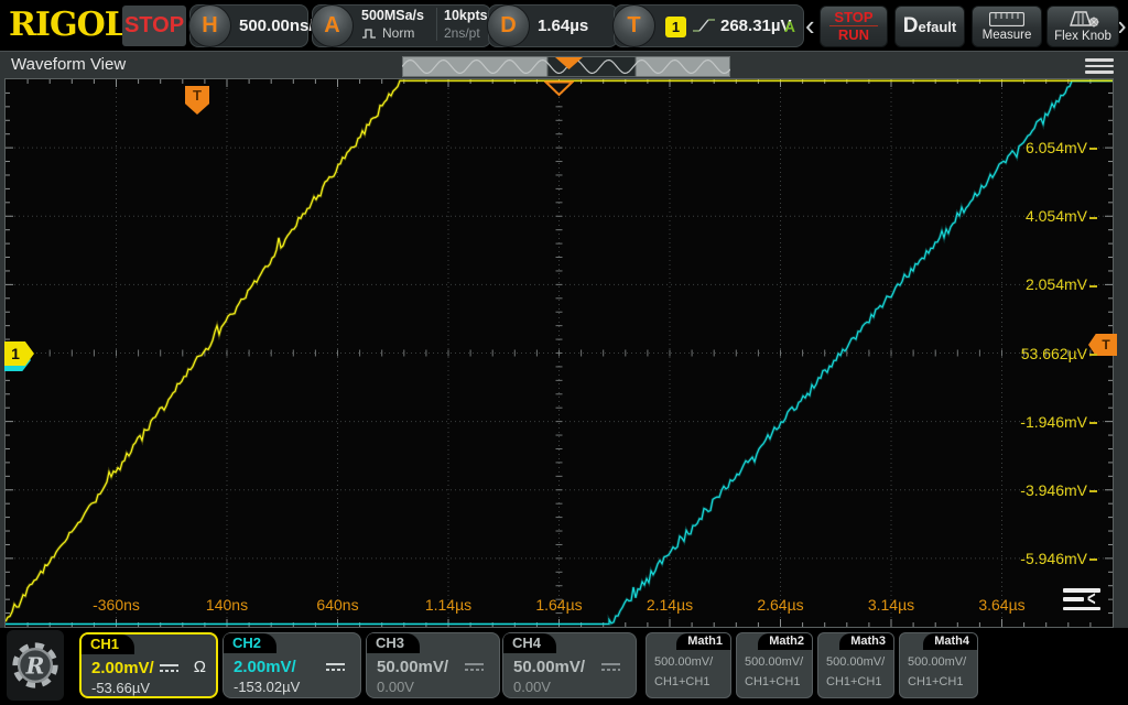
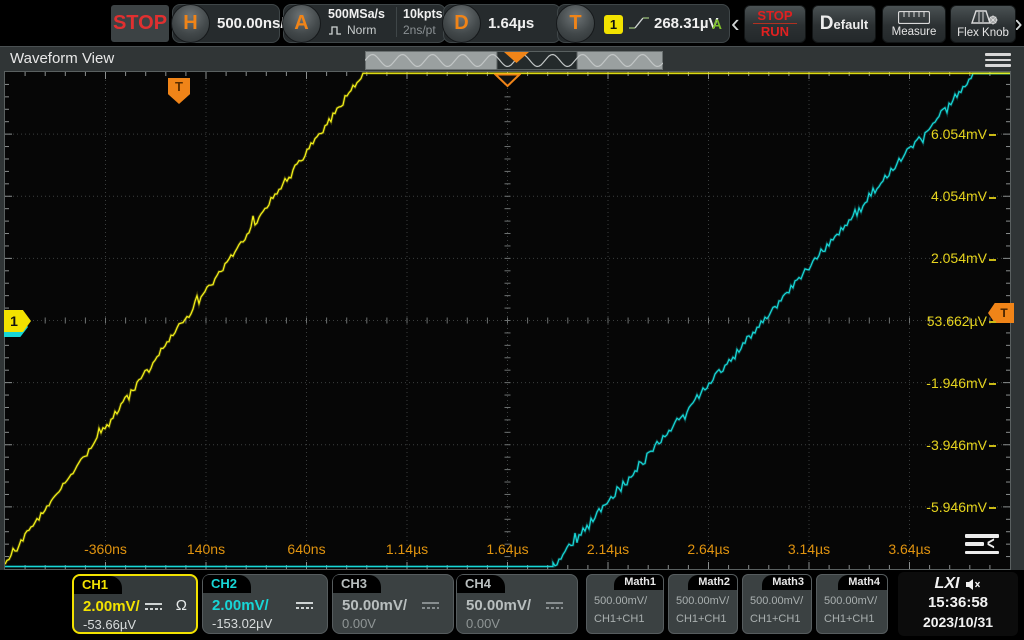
- RIGOL
  STOP
  H
  500.00ns
  A
  500MSa/s
  Norm
  10kpts
  2ns/pt
  D
  1.64µs
  T
  1
  268.31µV
  A
  ‹
  ›
  STOP
  RUN
  Default
  Measure
  Flex Knob
  Waveform View
  T
  T
  1
  <
  -360ns
  140ns
  640ns
  1.14µs
  1.64µs
  2.14µs
  2.64µs
  3.14µs
  3.64µs
  6.054mV
  4.054mV
  2.054mV
  53.662µV
  -1.946mV
  -3.946mV
  -5.946mV
- R
  CH1
  2.00mV/
  Ω
  -53.66µV
  CH2
  2.00mV/
  -153.02µV
  CH3
  50.00mV/
  0.00V
  CH4
  50.00mV/
  0.00V
  Math1
  500.00mV/
  CH1+CH1
  Math2
  500.00mV/
  CH1+CH1
  Math3
  500.00mV/
  CH1+CH1
  Math4
  500.00mV/
  CH1+CH1
+ LXI
+ 15:36:58
+ 2023/10/31
